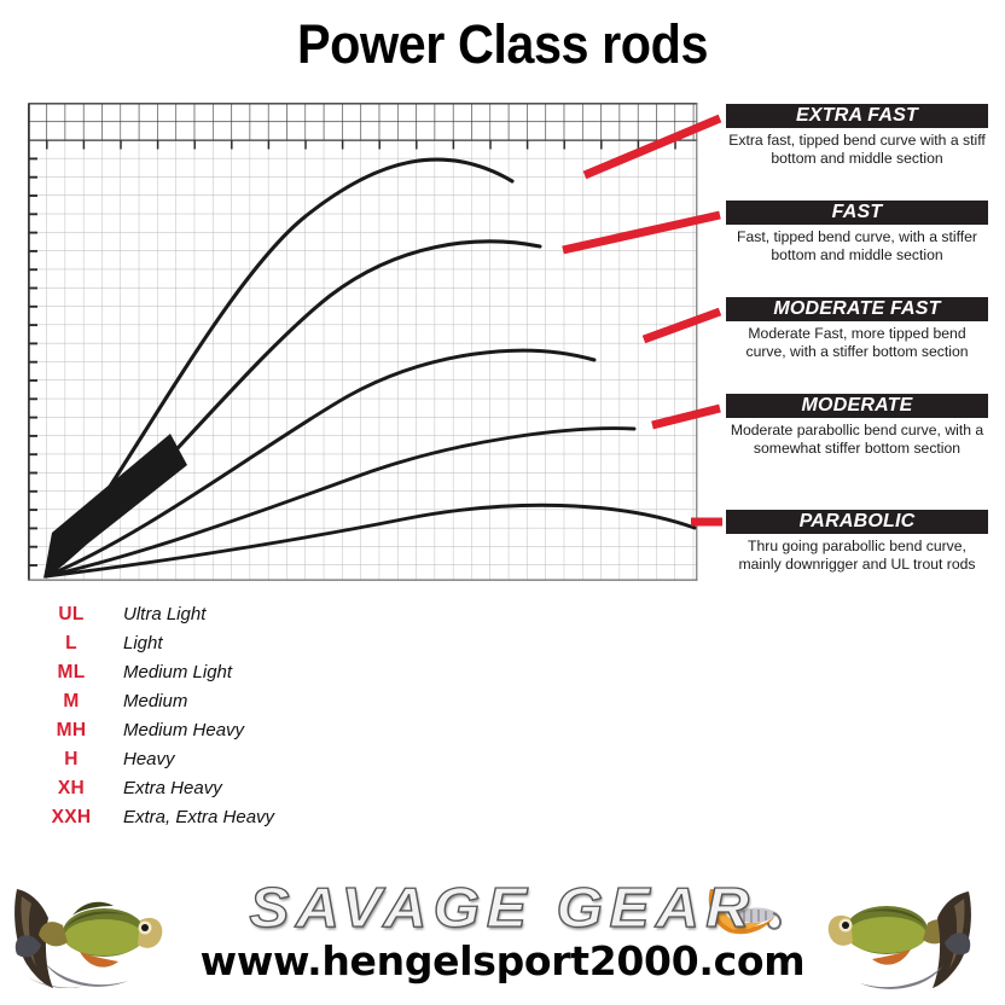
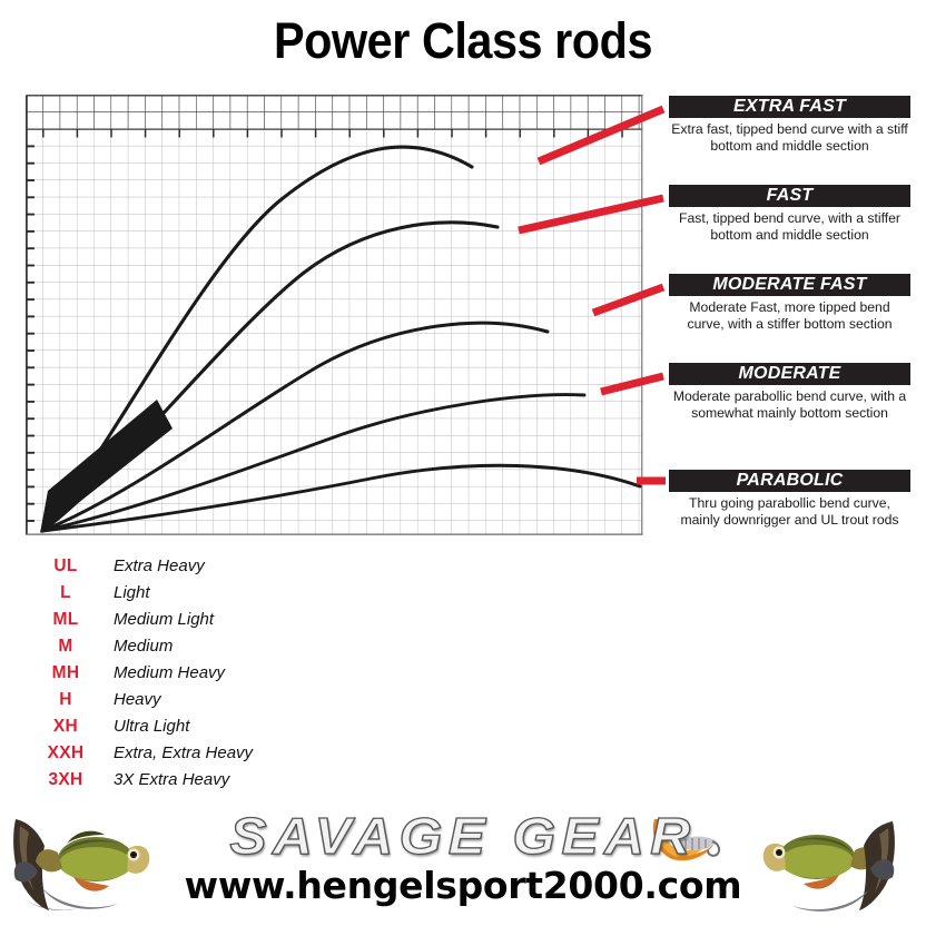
  Power Class rods
  EXTRA FAST
  Extra fast, tipped bend curve with a stiff bottom and middle section
  FAST
  Fast, tipped bend curve, with a stiffer bottom and middle section
  MODERATE FAST
  Moderate Fast, more tipped bend curve, with a stiffer bottom section
  MODERATE
- Moderate parabollic bend curve, with a somewhat stiffer bottom section
+ Moderate parabollic bend curve, with a somewhat mainly bottom section
  PARABOLIC
  Thru going parabollic bend curve, mainly downrigger and UL trout rods
  UL
- Ultra Light
+ Extra Heavy
  L
  Light
  ML
  Medium Light
  M
  Medium
  MH
  Medium Heavy
  H
  Heavy
  XH
- Extra Heavy
+ Ultra Light
  XXH
  Extra, Extra Heavy
+ 3XH
+ 3X Extra Heavy
  SAVAGE GEAR
  www.hengelsport2000.com
